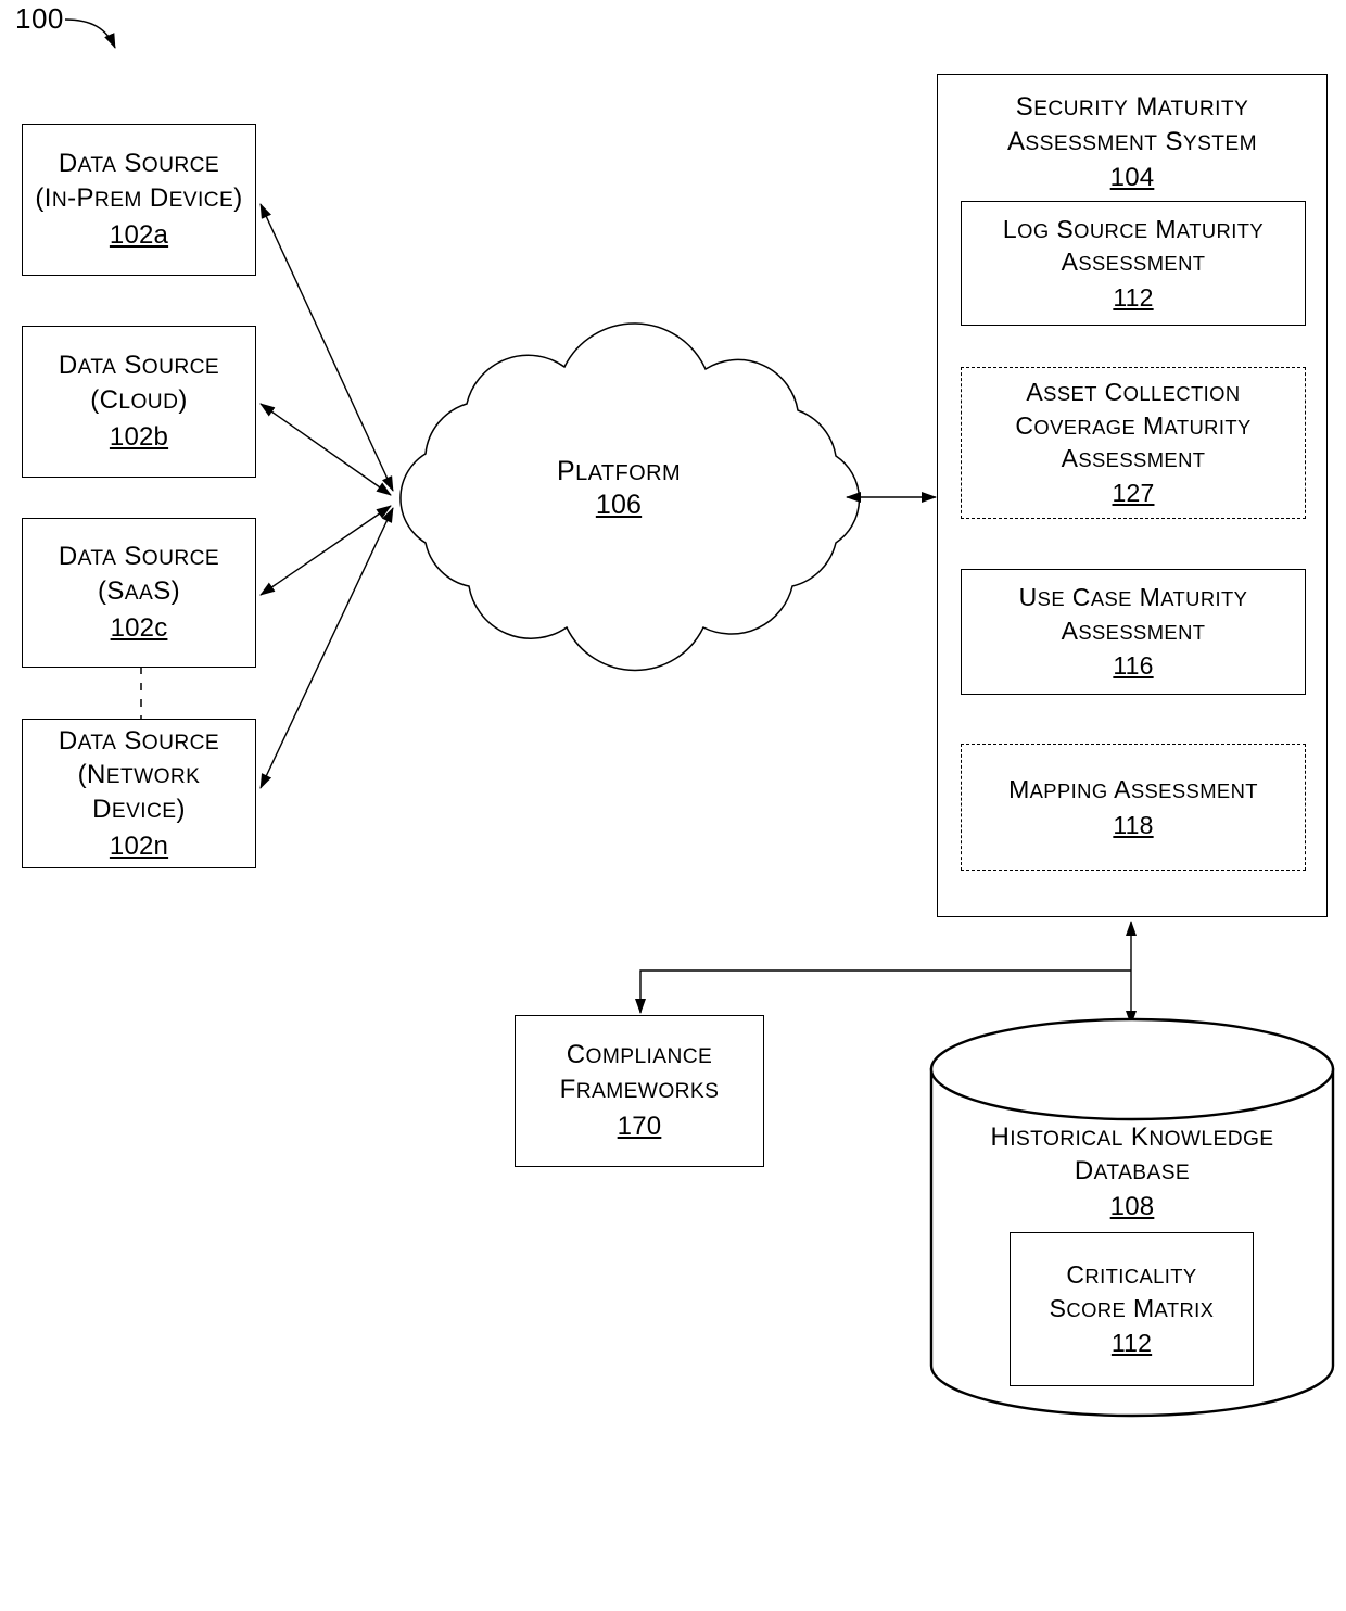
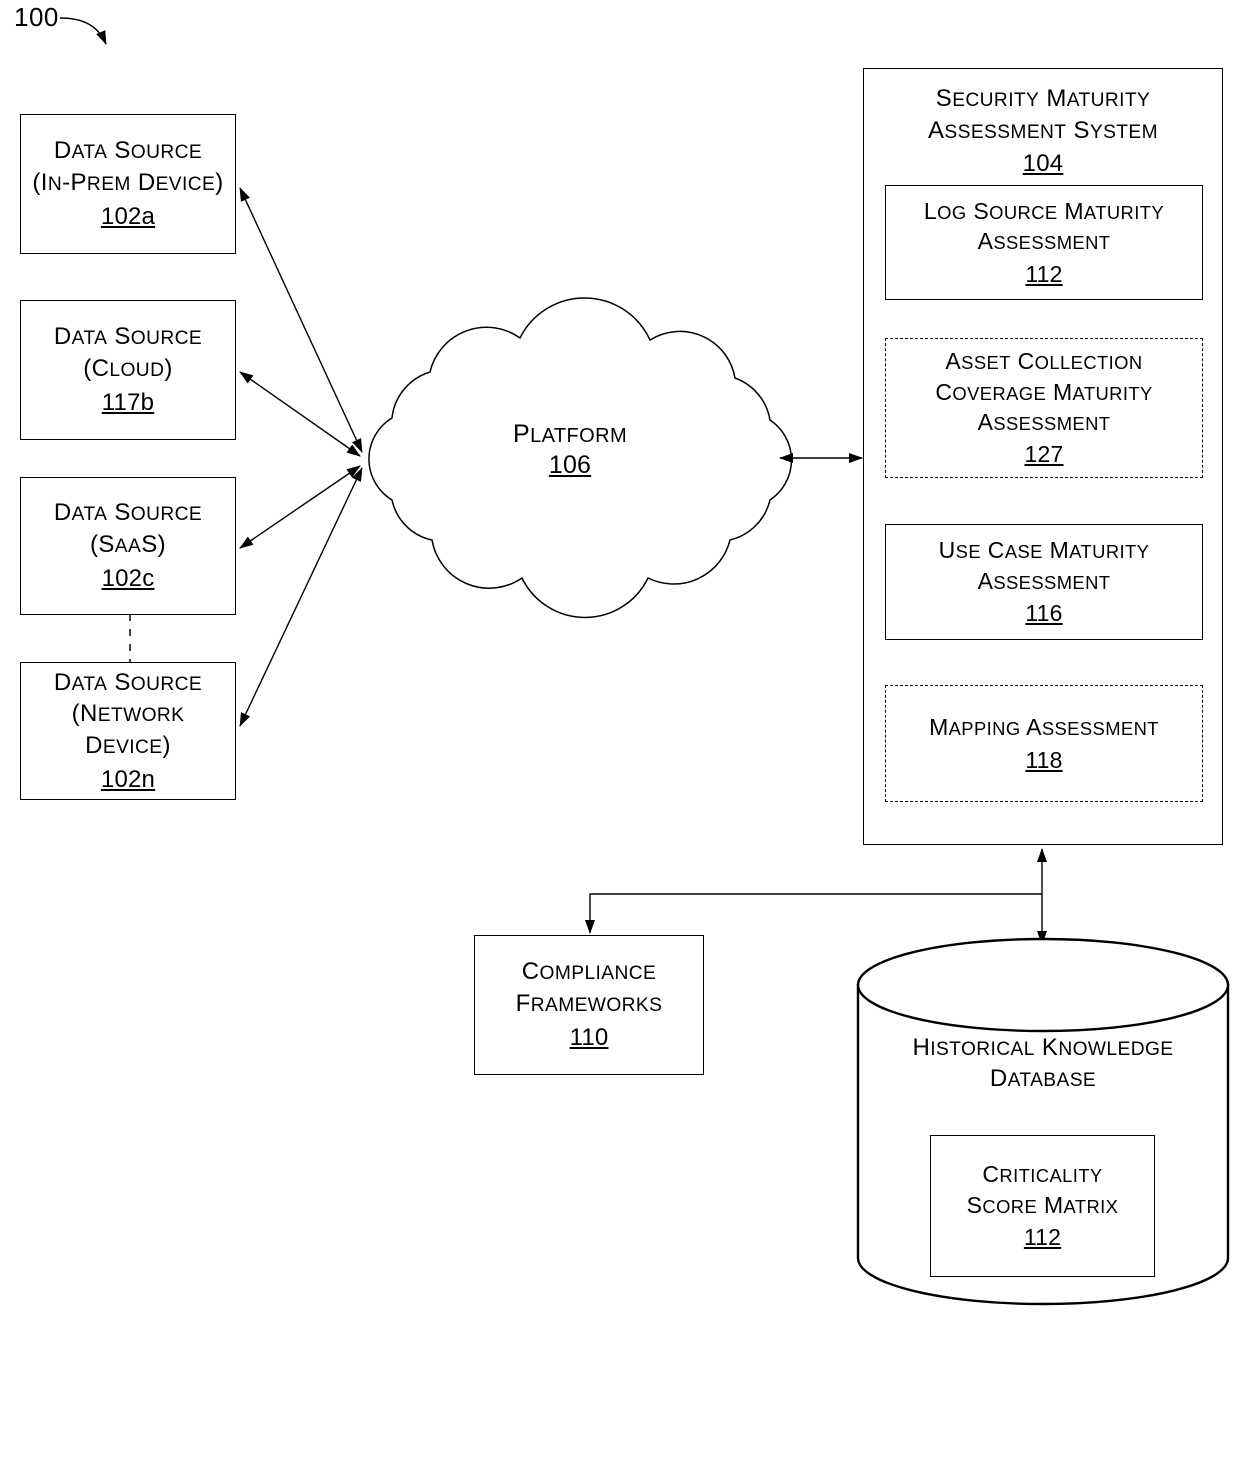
  100
  DATA SOURCE
  (IN-PREM DEVICE)
  102a
  DATA SOURCE
  (CLOUD)
- 102b
+ 117b
  DATA SOURCE
  (SAAS)
  102c
  DATA SOURCE
  (NETWORK
  DEVICE)
  102n
  PLATFORM
  106
  SECURITY MATURITY
  ASSESSMENT SYSTEM
  104
  LOG SOURCE MATURITY
  ASSESSMENT
  112
  ASSET COLLECTION
  COVERAGE MATURITY
  ASSESSMENT
  127
  USE CASE MATURITY
  ASSESSMENT
  116
  MAPPING ASSESSMENT
  118
  COMPLIANCE
  FRAMEWORKS
- 170
+ 110
  HISTORICAL KNOWLEDGE
  DATABASE
- 108
  CRITICALITY
  SCORE MATRIX
  112
